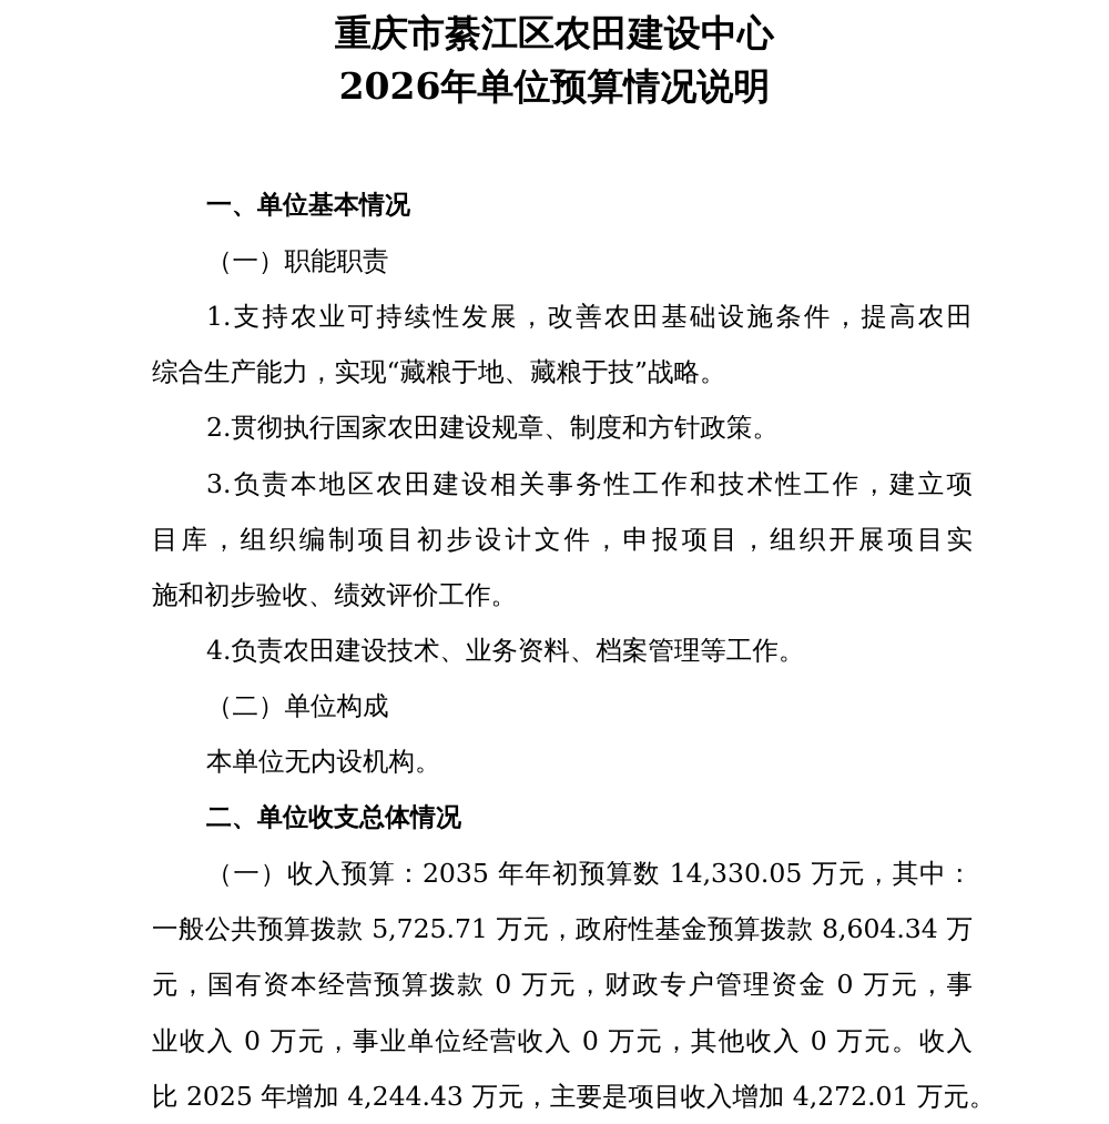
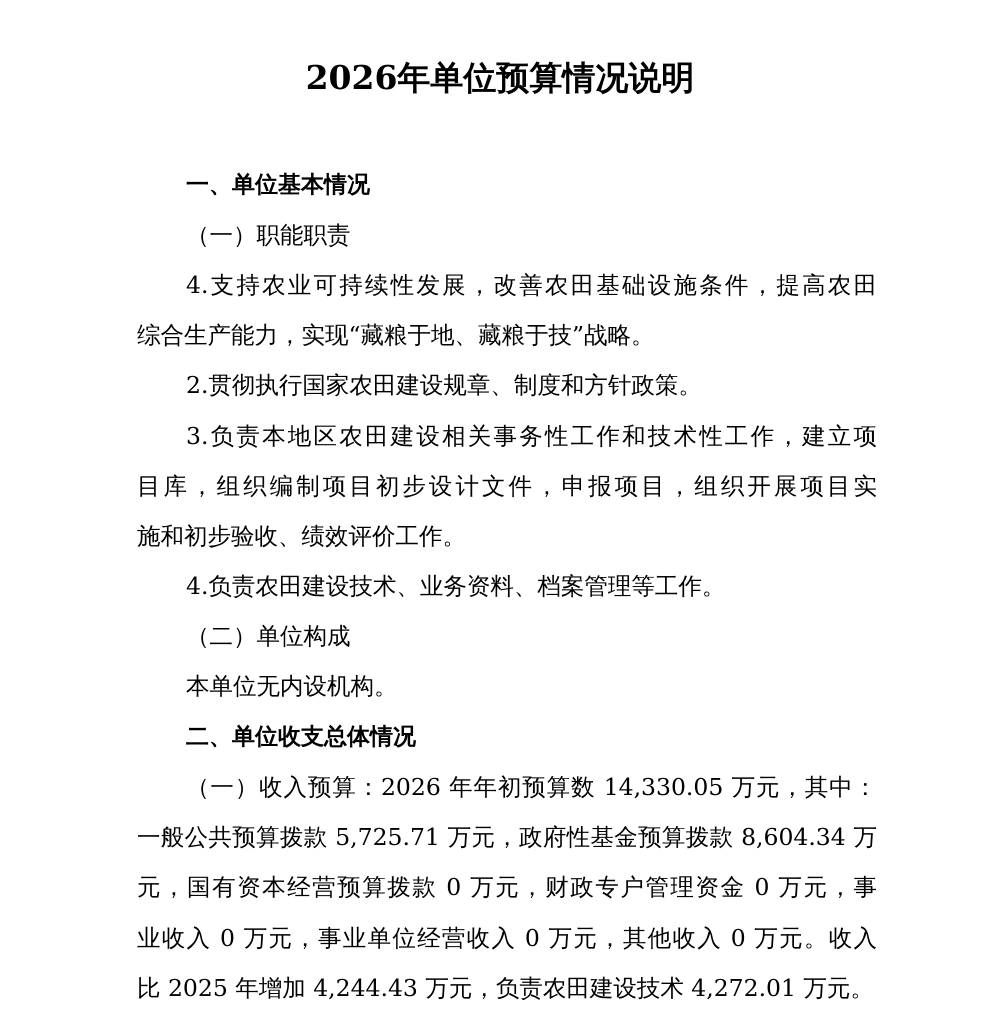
- 重庆市綦江区农田建设中心
  2026年单位预算情况说明
  一、单位基本情况
  （一）职能职责
- 1.支持农业可持续性发展，改善农田基础设施条件，提高农田
+ 4.支持农业可持续性发展，改善农田基础设施条件，提高农田
  综合生产能力，实现“藏粮于地、藏粮于技”战略。
  2.贯彻执行国家农田建设规章、制度和方针政策。
  3.负责本地区农田建设相关事务性工作和技术性工作，建立项
  目库，组织编制项目初步设计文件，申报项目，组织开展项目实
  施和初步验收、绩效评价工作。
  4.负责农田建设技术、业务资料、档案管理等工作。
  （二）单位构成
  本单位无内设机构。
  二、单位收支总体情况
- （一）收入预算：2035 年年初预算数 14,330.05 万元，其中：
+ （一）收入预算：2026 年年初预算数 14,330.05 万元，其中：
  一般公共预算拨款 5,725.71 万元，政府性基金预算拨款 8,604.34 万
  元，国有资本经营预算拨款 0 万元，财政专户管理资金 0 万元，事
  业收入 0 万元，事业单位经营收入 0 万元，其他收入 0 万元。收入
- 比 2025 年增加 4,244.43 万元，主要是项目收入增加 4,272.01 万元。
+ 比 2025 年增加 4,244.43 万元，负责农田建设技术 4,272.01 万元。
